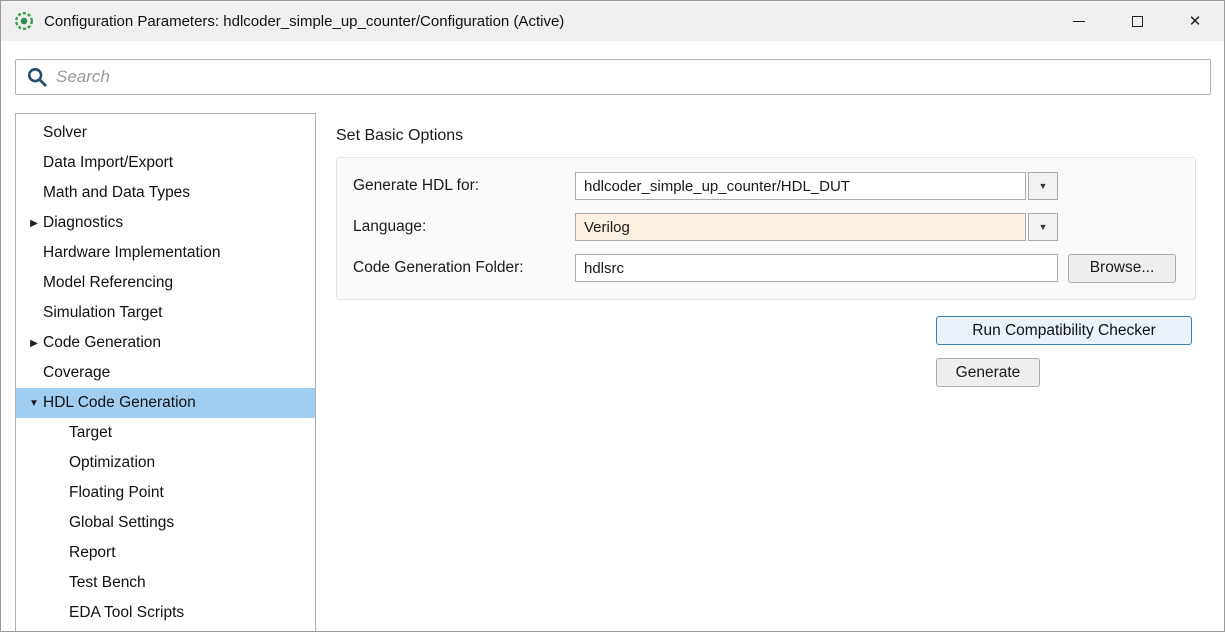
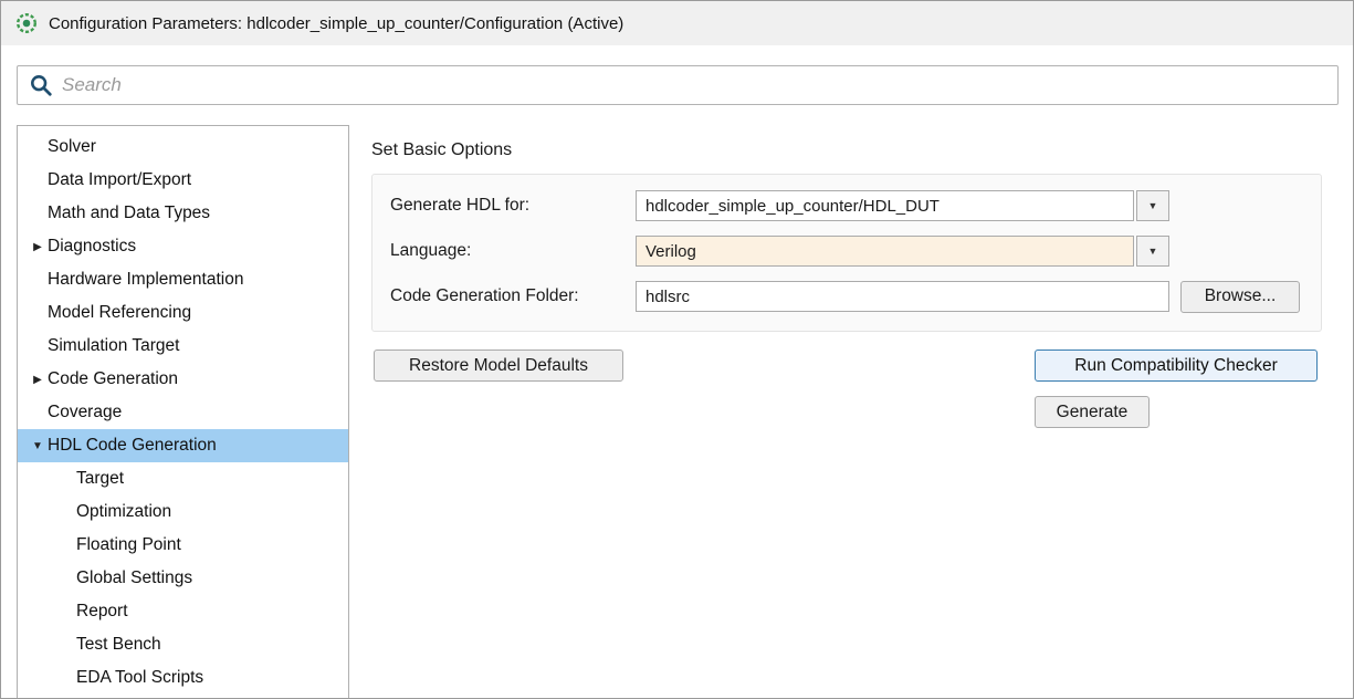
  Configuration Parameters: hdlcoder_simple_up_counter/Configuration (Active)
- ✕
  Search
  Solver
  Data Import/Export
  Math and Data Types
  ▶
  Diagnostics
  Hardware Implementation
  Model Referencing
  Simulation Target
  ▶
  Code Generation
  Coverage
  ▼
  HDL Code Generation
  Target
  Optimization
  Floating Point
  Global Settings
  Report
  Test Bench
  EDA Tool Scripts
  Set Basic Options
  Generate HDL for:
  hdlcoder_simple_up_counter/HDL_DUT
  ▼
  Language:
  Verilog
  ▼
  Code Generation Folder:
  hdlsrc
  Browse...
+ Restore Model Defaults
  Run Compatibility Checker
  Generate
